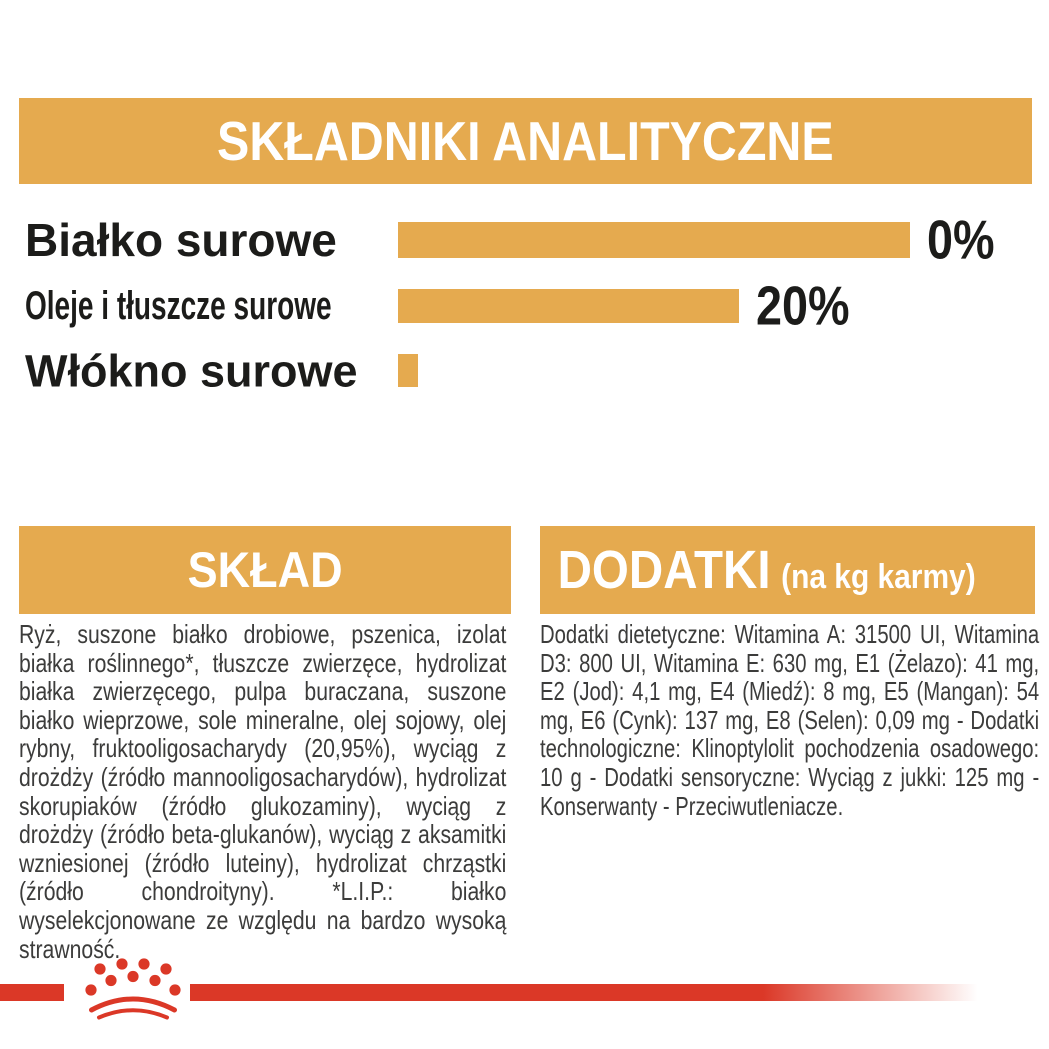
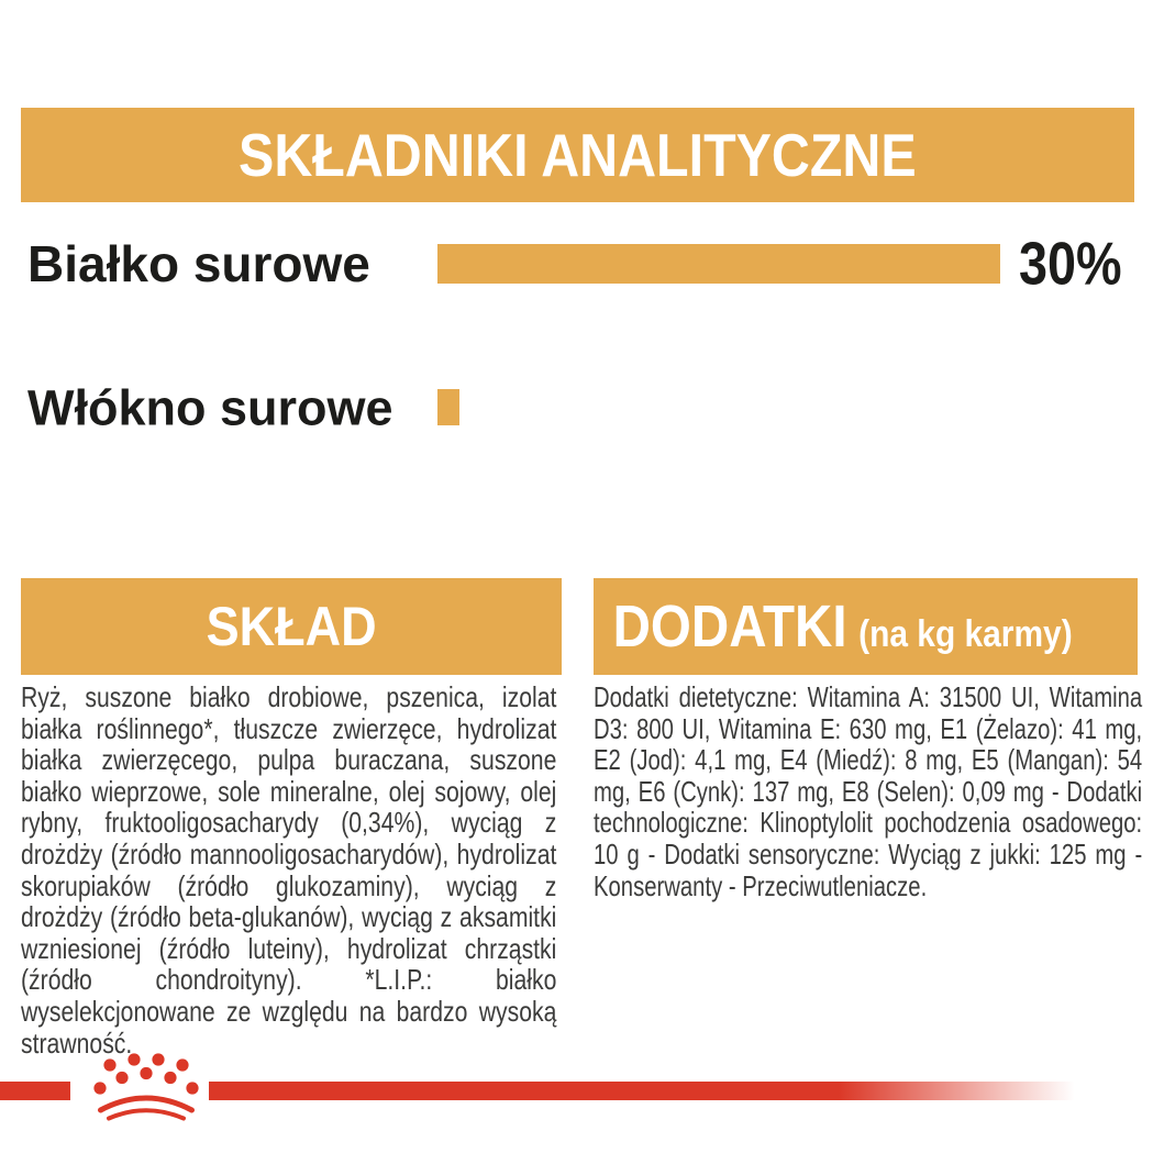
  SKŁADNIKI ANALITYCZNE
  Białko surowe
- 0%
+ 30%
- Oleje i tłuszcze surowe
- 20%
  Włókno surowe
  SKŁAD
- Ryż, suszone białko drobiowe, pszenica, izolat białka roślinnego*, tłuszcze zwierzęce, hydrolizat białka zwierzęcego, pulpa buraczana, suszone białko wieprzowe, sole mineralne, olej sojowy, olej rybny, fruktooligosacharydy (20,95%), wyciąg z drożdży (źródło mannooligosacharydów), hydrolizat skorupiaków (źródło glukozaminy), wyciąg z drożdży (źródło beta-glukanów), wyciąg z aksamitki wzniesionej (źródło luteiny), hydrolizat chrząstki (źródło chondroityny). *L.I.P.: białko wyselekcjonowane ze względu na bardzo wysoką strawność.
+ Ryż, suszone białko drobiowe, pszenica, izolat białka roślinnego*, tłuszcze zwierzęce, hydrolizat białka zwierzęcego, pulpa buraczana, suszone białko wieprzowe, sole mineralne, olej sojowy, olej rybny, fruktooligosacharydy (0,34%), wyciąg z drożdży (źródło mannooligosacharydów), hydrolizat skorupiaków (źródło glukozaminy), wyciąg z drożdży (źródło beta-glukanów), wyciąg z aksamitki wzniesionej (źródło luteiny), hydrolizat chrząstki (źródło chondroityny). *L.I.P.: białko wyselekcjonowane ze względu na bardzo wysoką strawność.
  DODATKI (na kg karmy)
  Dodatki dietetyczne: Witamina A: 31500 UI, Witamina D3: 800 UI, Witamina E: 630 mg, E1 (Żelazo): 41 mg, E2 (Jod): 4,1 mg, E4 (Miedź): 8 mg, E5 (Mangan): 54 mg, E6 (Cynk): 137 mg, E8 (Selen): 0,09 mg - Dodatki technologiczne: Klinoptylolit pochodzenia osadowego: 10 g - Dodatki sensoryczne: Wyciąg z jukki: 125 mg - Konserwanty - Przeciwutleniacze.
